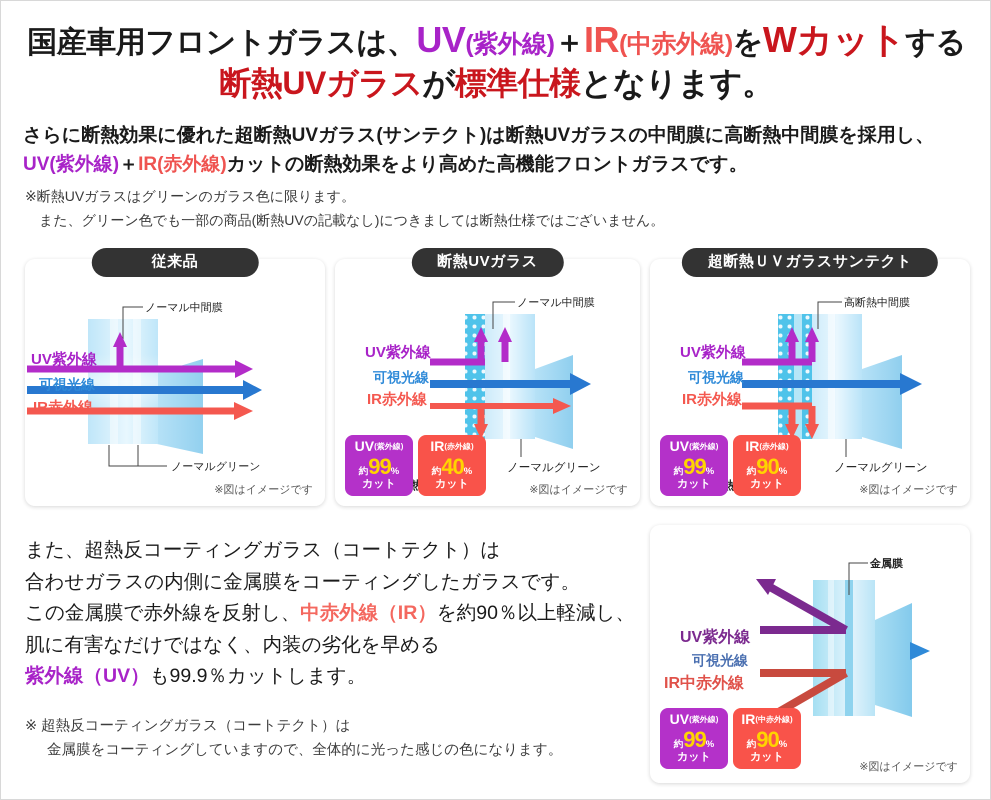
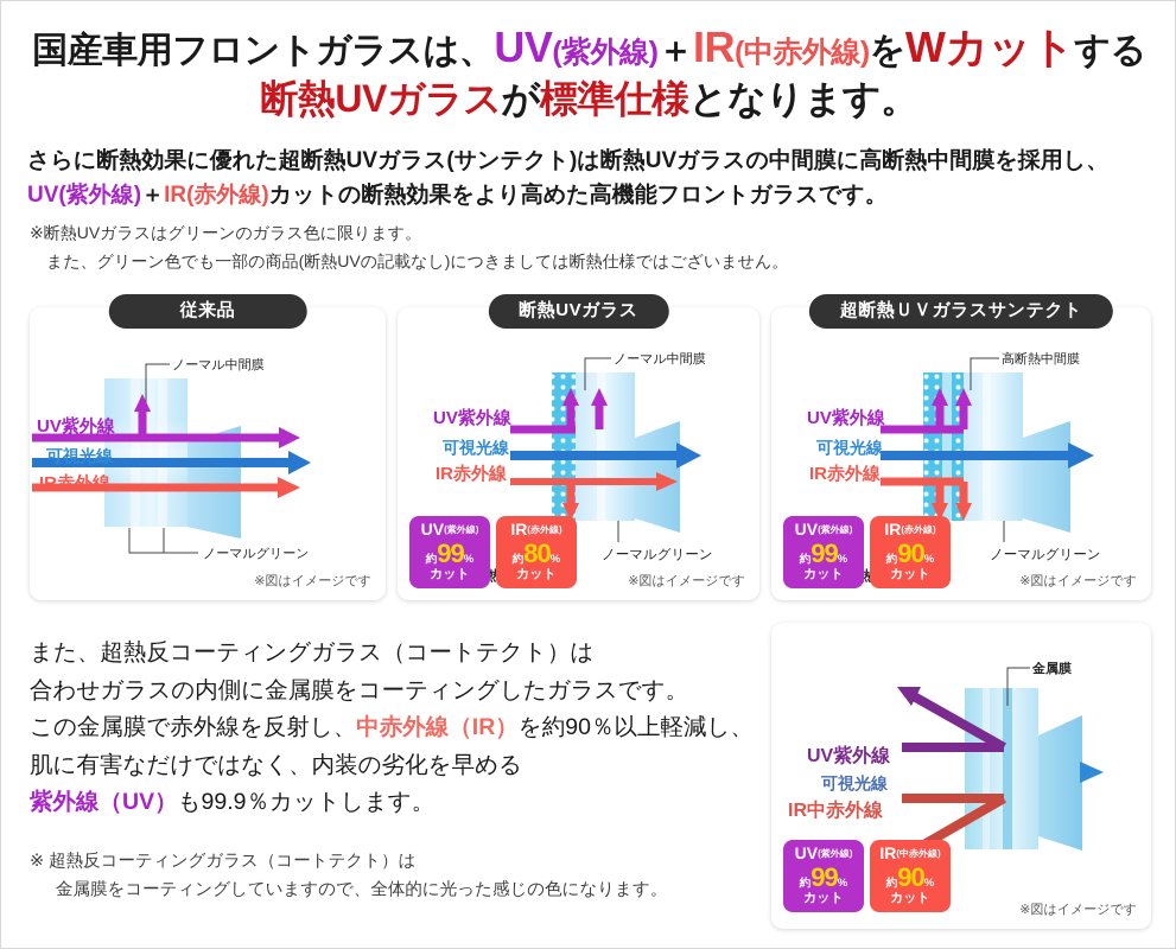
  国産車用フロントガラスは、UV(紫外線)＋IR(中赤外線)をWカットする
  断熱UVガラスが標準仕様となります。
  さらに断熱効果に優れた超断熱UVガラス(サンテクト)は断熱UVガラスの中間膜に高断熱中間膜を採用し、
  UV(紫外線)＋IR(赤外線)カットの断熱効果をより高めた高機能フロントガラスです。
  ※断熱UVガラスはグリーンのガラス色に限ります。
  また、グリーン色でも一部の商品(断熱UVの記載なし)につきましては断熱仕様ではございません。
  従来品
  ノーマル中間膜
  ノーマルグリーン
  UV紫外線
  可視光線
  IR赤外線
  ※図はイメージです
  断熱UVガラス
  ノーマル中間膜
  ノーマルグリーン
  UV紫外線
  可視光線
  IR赤外線
  UV(紫外線)
  約99%
  カット
  IR(赤外線)
- 約40%
+ 約80%
  カット
  ※図はイメージです
  超断熱ＵＶガラスサンテクト
  高断熱中間膜
  ノーマルグリーン
  UV紫外線
  可視光線
  IR赤外線
  UV(紫外線)
  約99%
  カット
  IR(赤外線)
  約90%
  カット
  ※図はイメージです
  また、超熱反コーティングガラス（コートテクト）は
  合わせガラスの内側に金属膜をコーティングしたガラスです。
  この金属膜で赤外線を反射し、中赤外線（IR）を約90％以上軽減し、
  肌に有害なだけではなく、内装の劣化を早める
  紫外線（UV）も99.9％カットします。
  ※ 超熱反コーティングガラス（コートテクト）は
  金属膜をコーティングしていますので、全体的に光った感じの色になります。
  金属膜
  UV紫外線
  可視光線
  IR中赤外線
  UV(紫外線)
  約99%
  カット
  IR(中赤外線)
  約90%
  カット
  ※図はイメージです
